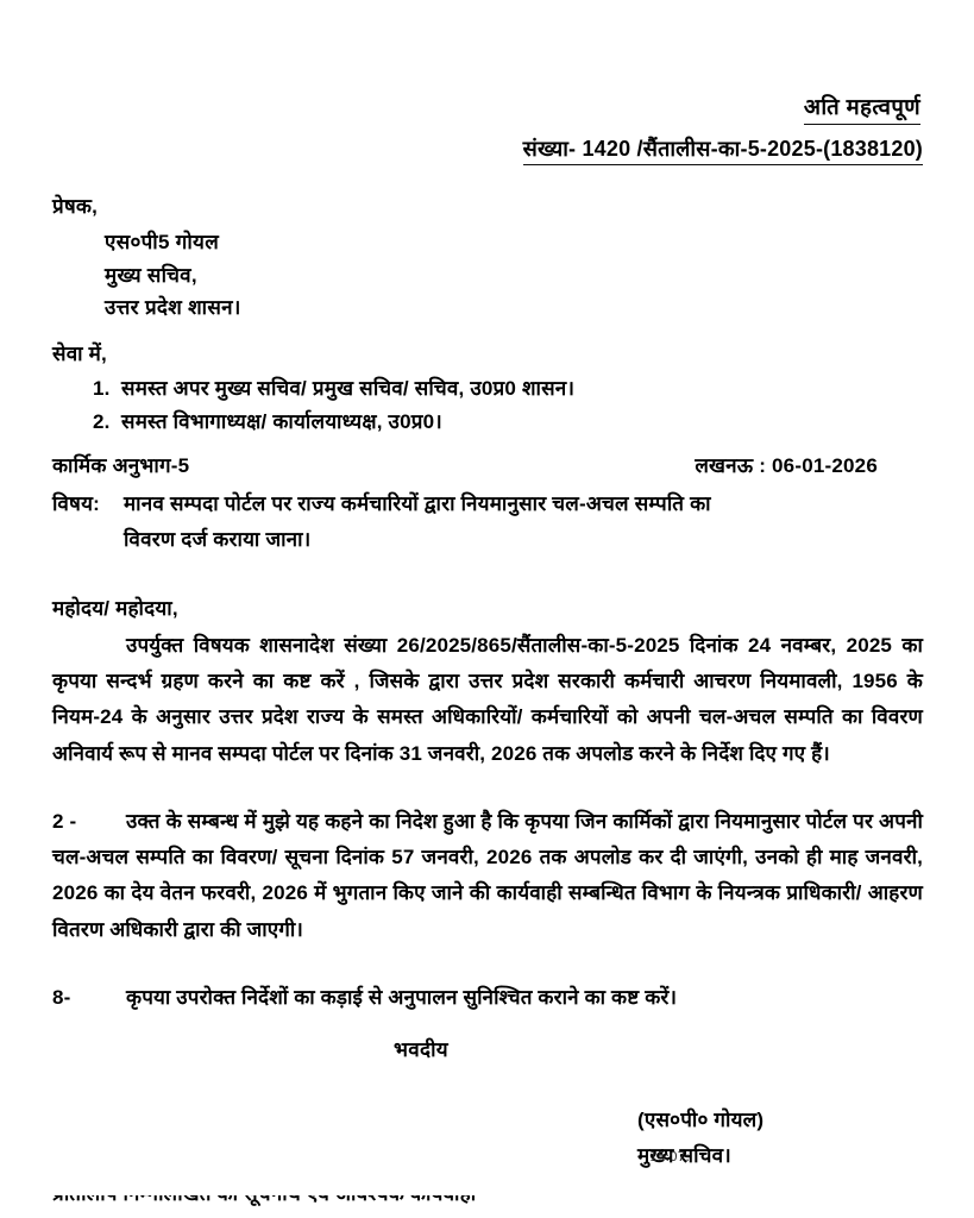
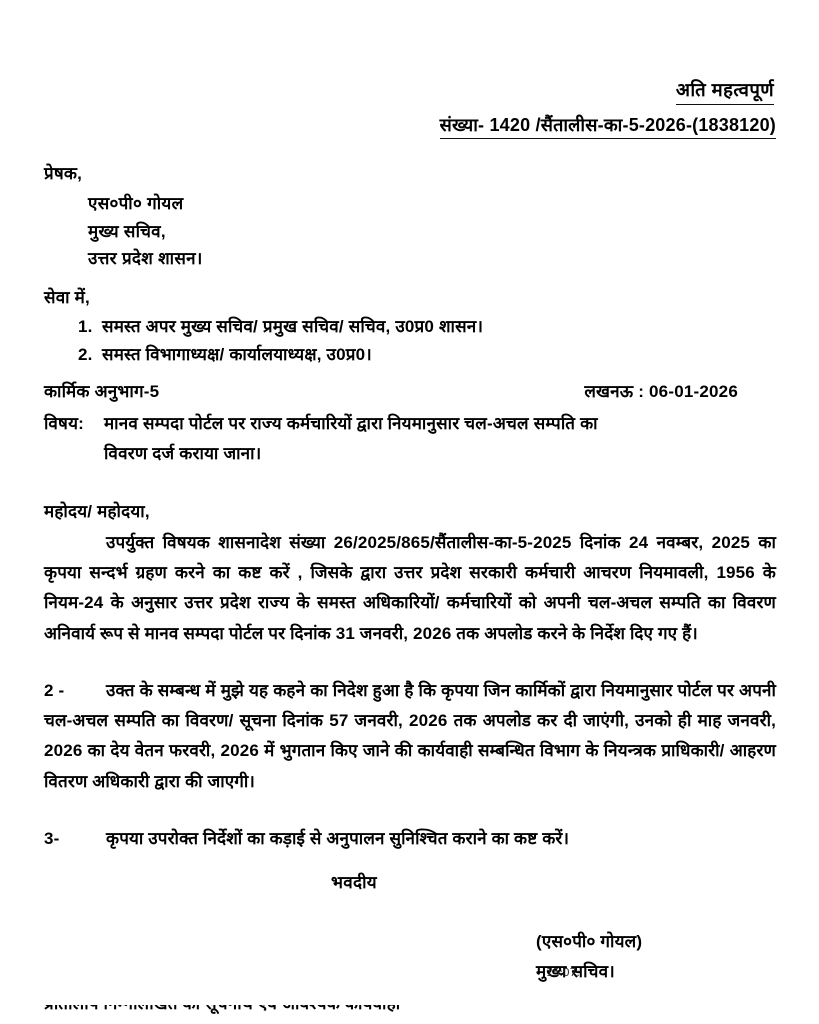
  अति महत्वपूर्ण
- संख्या- 1420 /सैंतालीस-का-5-2025-(1838120)
+ संख्या- 1420 /सैंतालीस-का-5-2026-(1838120)
  प्रेषक,
- एस०पी5 गोयल
+ एस०पी० गोयल
  मुख्य सचिव,
  उत्तर प्रदेश शासन।
  सेवा में,
  1.
  समस्त अपर मुख्य सचिव/ प्रमुख सचिव/ सचिव, उ0प्र0 शासन।
  2.
  समस्त विभागाध्यक्ष/ कार्यालयाध्यक्ष, उ0प्र0।
  कार्मिक अनुभाग-5
  लखनऊ : 06-01-2026
  विषय:
  मानव सम्पदा पोर्टल पर राज्य कर्मचारियों द्वारा नियमानुसार चल-अचल सम्पति का
  विवरण दर्ज कराया जाना।
  महोदय/ महोदया,
  उपर्युक्त विषयक शासनादेश संख्या 26/2025/865/सैंतालीस-का-5-2025 दिनांक 24 नवम्बर, 2025 का कृपया सन्दर्भ ग्रहण करने का कष्ट करें , जिसके द्वारा उत्तर प्रदेश सरकारी कर्मचारी आचरण नियमावली, 1956 के नियम-24 के अनुसार उत्तर प्रदेश राज्य के समस्त अधिकारियों/ कर्मचारियों को अपनी चल-अचल सम्पति का विवरण अनिवार्य रूप से मानव सम्पदा पोर्टल पर दिनांक 31 जनवरी, 2026 तक अपलोड करने के निर्देश दिए गए हैं।
  2 - उक्त के सम्बन्ध में मुझे यह कहने का निदेश हुआ है कि कृपया जिन कार्मिकों द्वारा नियमानुसार पोर्टल पर अपनी चल-अचल सम्पति का विवरण/ सूचना दिनांक 57 जनवरी, 2026 तक अपलोड कर दी जाएंगी, उनको ही माह जनवरी, 2026 का देय वेतन फरवरी, 2026 में भुगतान किए जाने की कार्यवाही सम्बन्धित विभाग के नियन्त्रक प्राधिकारी/ आहरण वितरण अधिकारी द्वारा की जाएगी।
- 8- कृपया उपरोक्त निर्देशों का कड़ाई से अनुपालन सुनिश्चित कराने का कष्ट करें।
+ 3- कृपया उपरोक्त निर्देशों का कड़ाई से अनुपालन सुनिश्चित कराने का कष्ट करें।
  भवदीय
  (एस०पी० गोयल)
  मुख्य सचिव।
  15:07:
